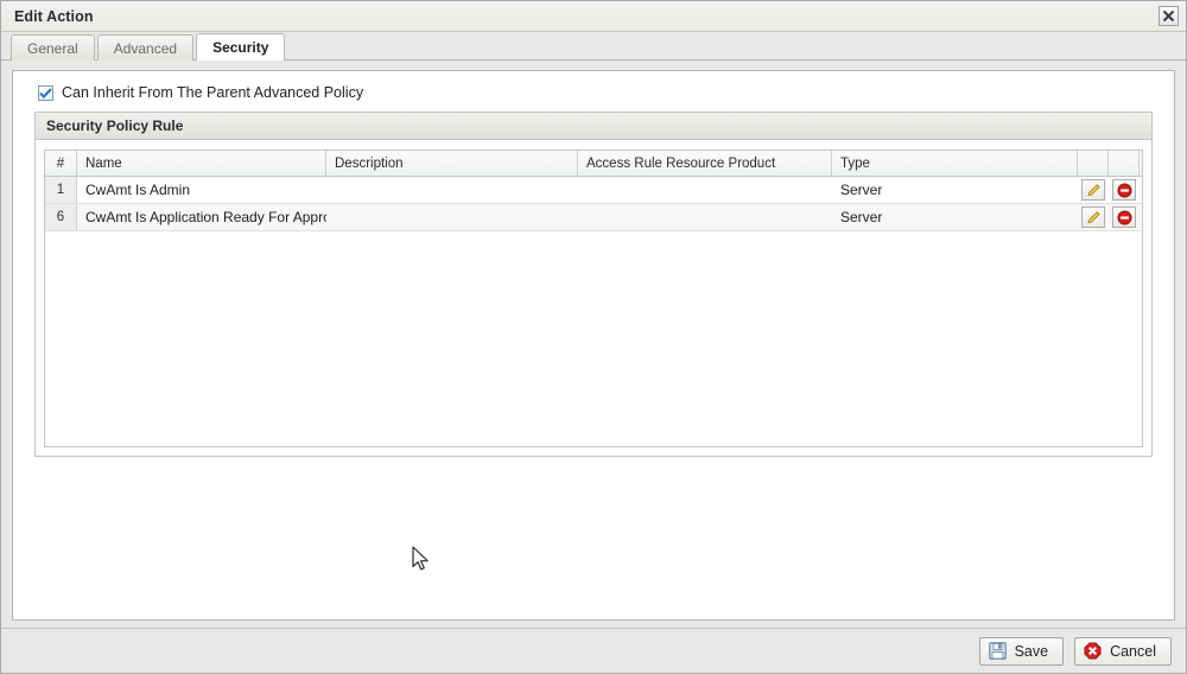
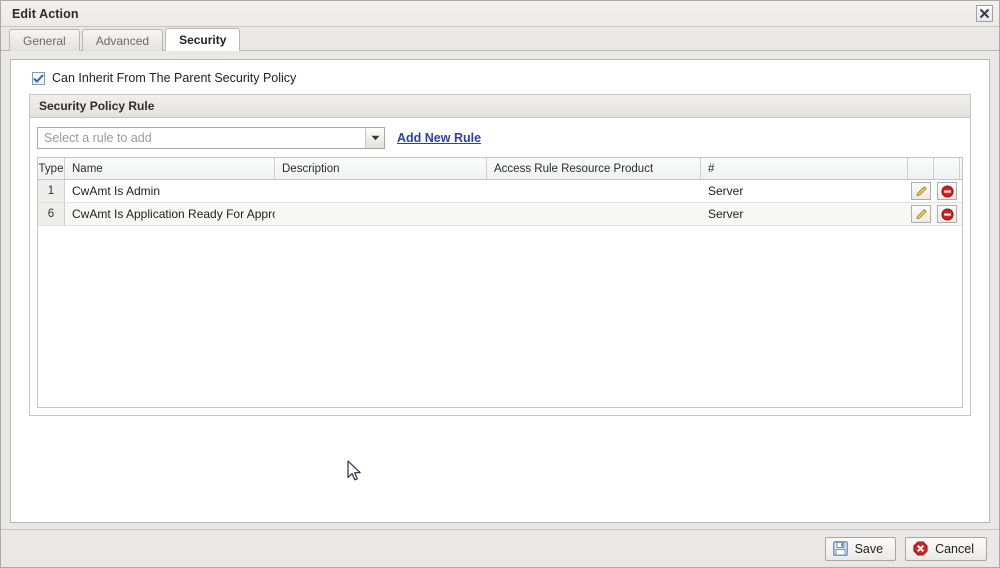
  Edit Action
  General
  Advanced
  Security
- Can Inherit From The Parent Advanced Policy
+ Can Inherit From The Parent Security Policy
  Security Policy Rule
+ Select a rule to add
+ Add New Rule
- #
+ Type
  Name
  Description
  Access Rule Resource Product
- Type
+ #
  1
  CwAmt Is Admin
  Server
  6
  CwAmt Is Application Ready For Appr
  Server
  Save
  Cancel
